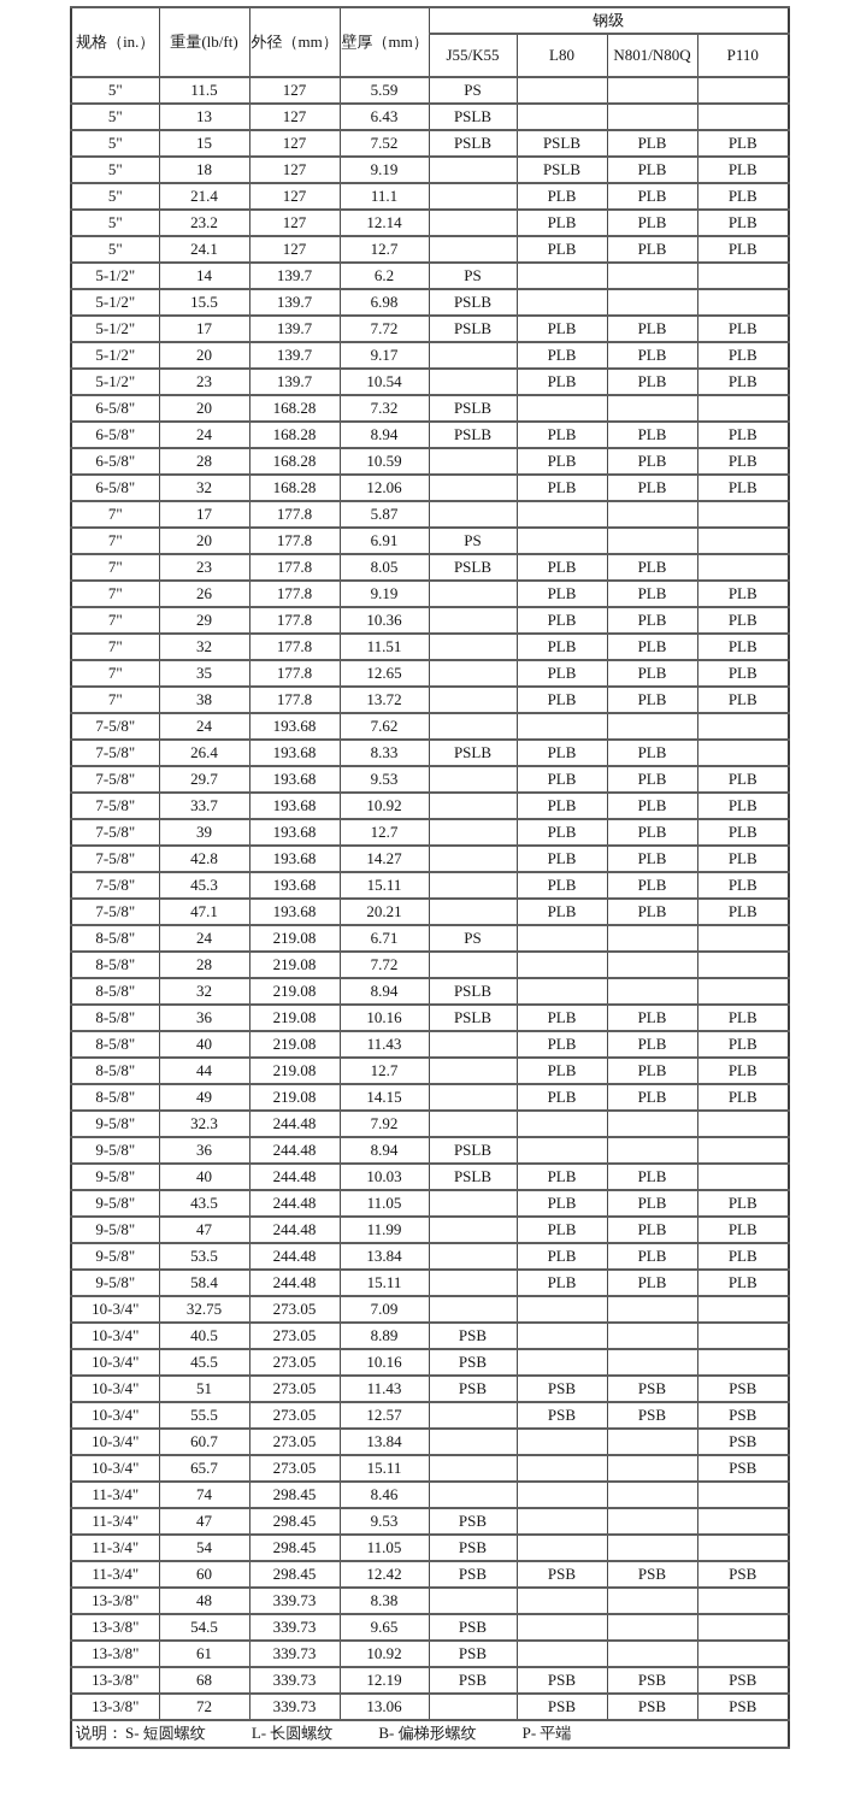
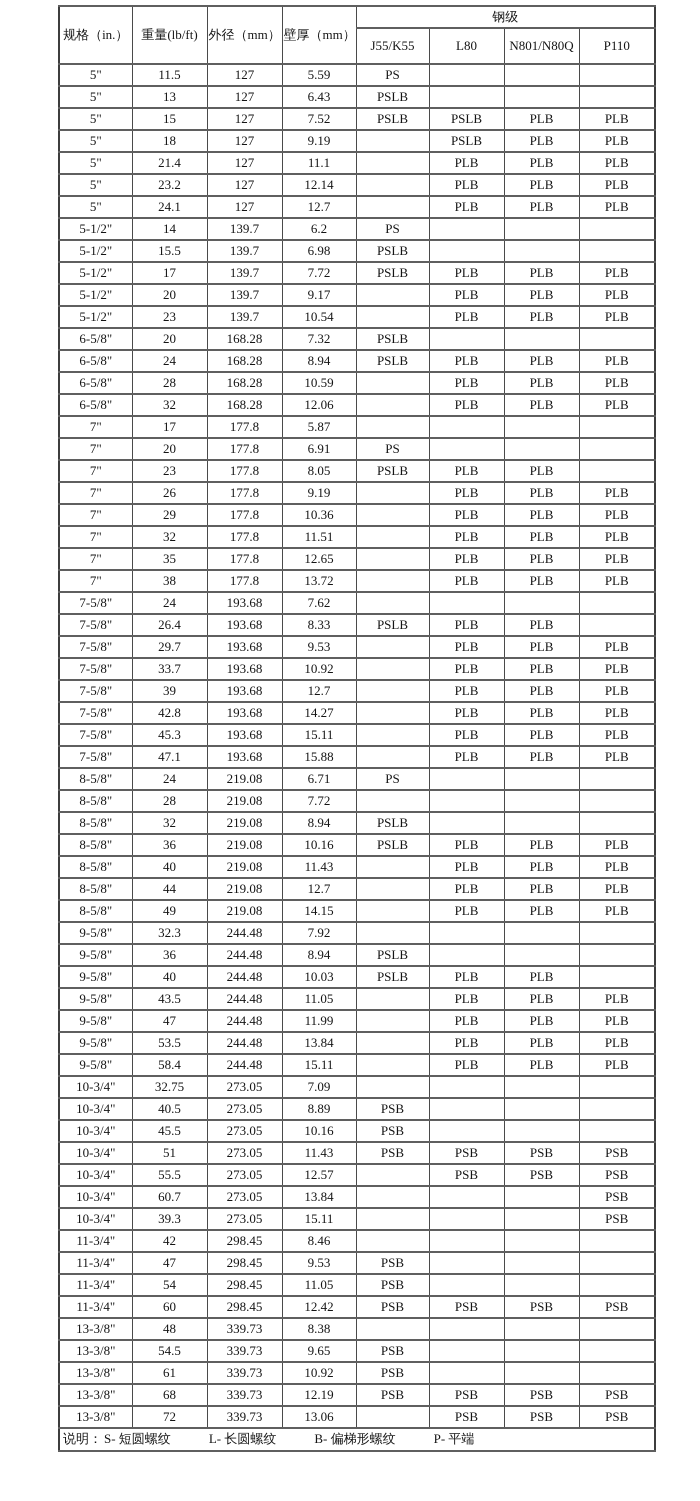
  规格（in.）	重量(lb/ft)	外径（mm）	壁厚（mm）	钢级
  J55/K55	L80	N801/N80Q	P110
  5"	11.5	127	5.59	PS
  5"	13	127	6.43	PSLB
  5"	15	127	7.52	PSLB	PSLB	PLB	PLB
  5"	18	127	9.19		PSLB	PLB	PLB
  5"	21.4	127	11.1		PLB	PLB	PLB
  5"	23.2	127	12.14		PLB	PLB	PLB
  5"	24.1	127	12.7		PLB	PLB	PLB
  5-1/2"	14	139.7	6.2	PS
  5-1/2"	15.5	139.7	6.98	PSLB
  5-1/2"	17	139.7	7.72	PSLB	PLB	PLB	PLB
  5-1/2"	20	139.7	9.17		PLB	PLB	PLB
  5-1/2"	23	139.7	10.54		PLB	PLB	PLB
  6-5/8"	20	168.28	7.32	PSLB
  6-5/8"	24	168.28	8.94	PSLB	PLB	PLB	PLB
  6-5/8"	28	168.28	10.59		PLB	PLB	PLB
  6-5/8"	32	168.28	12.06		PLB	PLB	PLB
  7"	17	177.8	5.87
  7"	20	177.8	6.91	PS
  7"	23	177.8	8.05	PSLB	PLB	PLB
  7"	26	177.8	9.19		PLB	PLB	PLB
  7"	29	177.8	10.36		PLB	PLB	PLB
  7"	32	177.8	11.51		PLB	PLB	PLB
  7"	35	177.8	12.65		PLB	PLB	PLB
  7"	38	177.8	13.72		PLB	PLB	PLB
  7-5/8"	24	193.68	7.62
  7-5/8"	26.4	193.68	8.33	PSLB	PLB	PLB
  7-5/8"	29.7	193.68	9.53		PLB	PLB	PLB
  7-5/8"	33.7	193.68	10.92		PLB	PLB	PLB
  7-5/8"	39	193.68	12.7		PLB	PLB	PLB
  7-5/8"	42.8	193.68	14.27		PLB	PLB	PLB
  7-5/8"	45.3	193.68	15.11		PLB	PLB	PLB
- 7-5/8"	47.1	193.68	20.21		PLB	PLB	PLB
+ 7-5/8"	47.1	193.68	15.88		PLB	PLB	PLB
  8-5/8"	24	219.08	6.71	PS
  8-5/8"	28	219.08	7.72
  8-5/8"	32	219.08	8.94	PSLB
  8-5/8"	36	219.08	10.16	PSLB	PLB	PLB	PLB
  8-5/8"	40	219.08	11.43		PLB	PLB	PLB
  8-5/8"	44	219.08	12.7		PLB	PLB	PLB
  8-5/8"	49	219.08	14.15		PLB	PLB	PLB
  9-5/8"	32.3	244.48	7.92
  9-5/8"	36	244.48	8.94	PSLB
  9-5/8"	40	244.48	10.03	PSLB	PLB	PLB
  9-5/8"	43.5	244.48	11.05		PLB	PLB	PLB
  9-5/8"	47	244.48	11.99		PLB	PLB	PLB
  9-5/8"	53.5	244.48	13.84		PLB	PLB	PLB
  9-5/8"	58.4	244.48	15.11		PLB	PLB	PLB
  10-3/4"	32.75	273.05	7.09
  10-3/4"	40.5	273.05	8.89	PSB
  10-3/4"	45.5	273.05	10.16	PSB
  10-3/4"	51	273.05	11.43	PSB	PSB	PSB	PSB
  10-3/4"	55.5	273.05	12.57		PSB	PSB	PSB
  10-3/4"	60.7	273.05	13.84				PSB
- 10-3/4"	65.7	273.05	15.11				PSB
+ 10-3/4"	39.3	273.05	15.11				PSB
- 11-3/4"	74	298.45	8.46
+ 11-3/4"	42	298.45	8.46
  11-3/4"	47	298.45	9.53	PSB
  11-3/4"	54	298.45	11.05	PSB
  11-3/4"	60	298.45	12.42	PSB	PSB	PSB	PSB
  13-3/8"	48	339.73	8.38
  13-3/8"	54.5	339.73	9.65	PSB
  13-3/8"	61	339.73	10.92	PSB
  13-3/8"	68	339.73	12.19	PSB	PSB	PSB	PSB
  13-3/8"	72	339.73	13.06		PSB	PSB	PSB
  说明： S- 短圆螺纹 L- 长圆螺纹 B- 偏梯形螺纹 P- 平端
